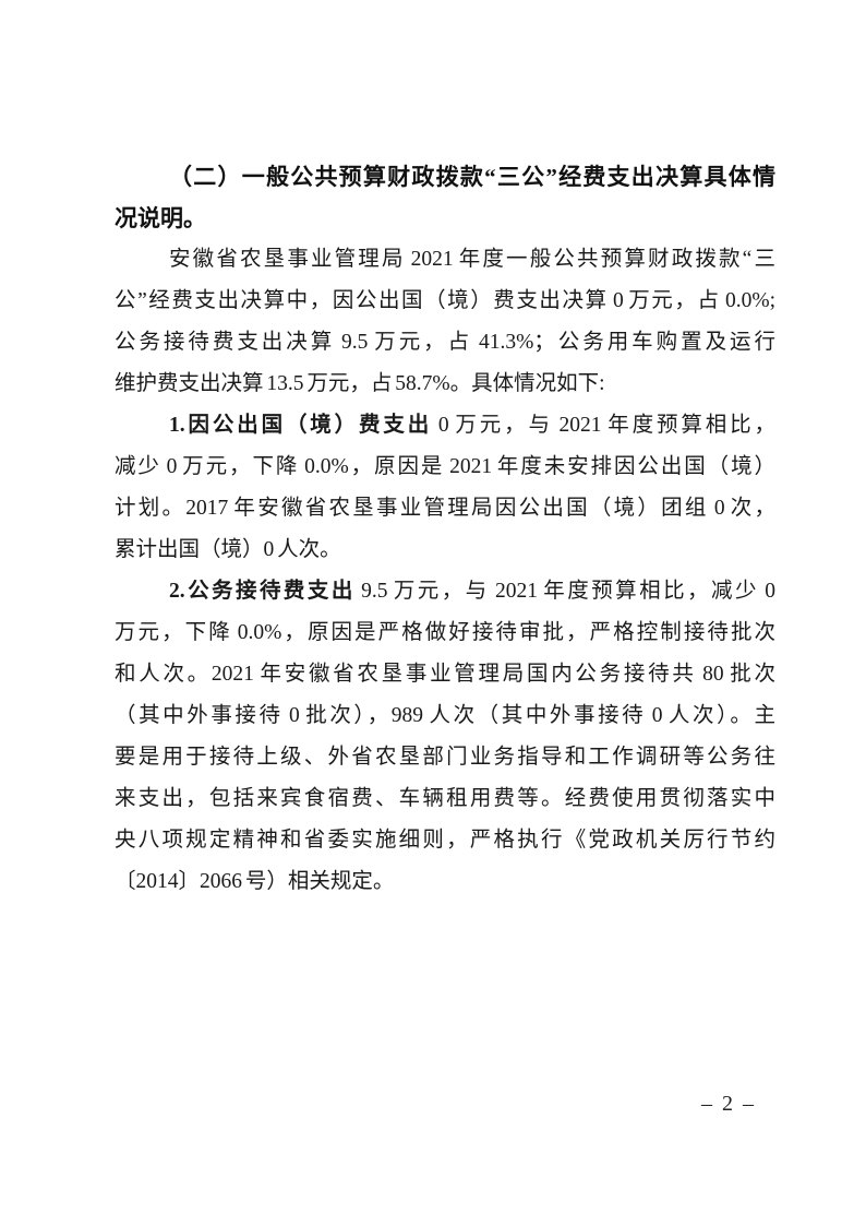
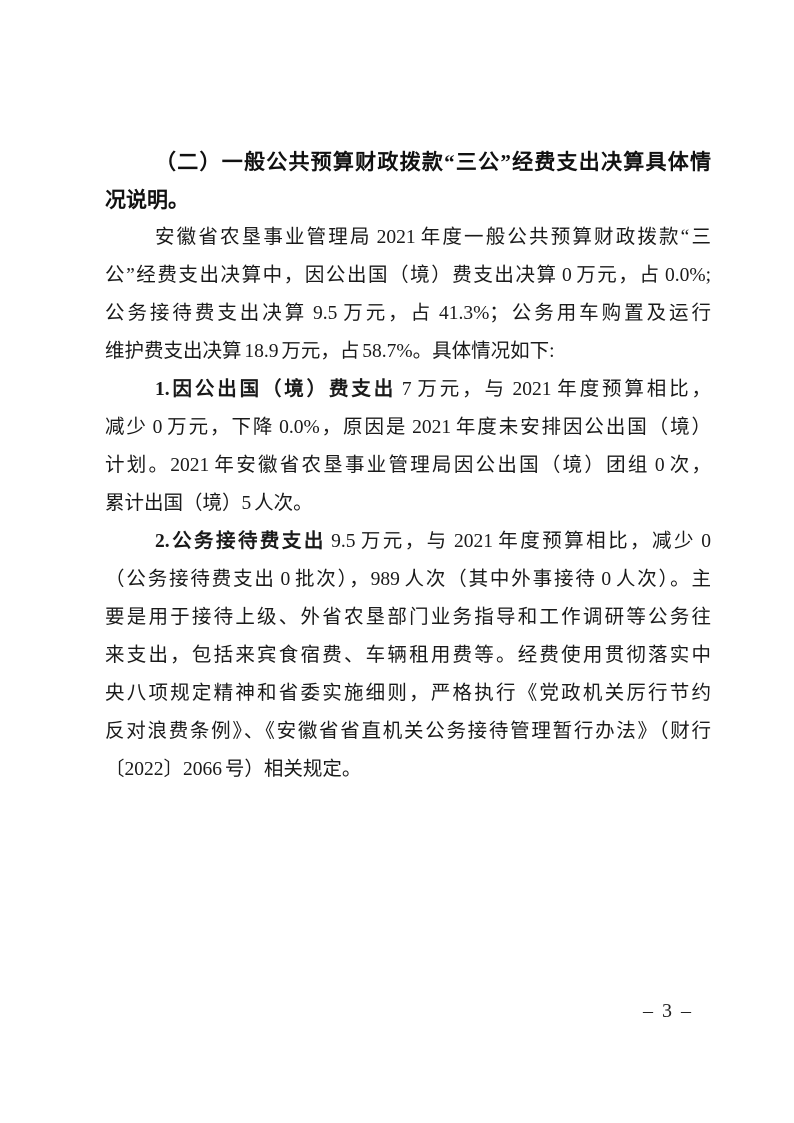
  （二）一般公共预算财政拨款“三公”经费支出决算具体情
  况说明。
  安徽省农垦事业管理局 2021 年度一般公共预算财政拨款“三
  公”经费支出决算中，因公出国（境）费支出决算 0 万元，占 0.0%;
  公务接待费支出决算 9.5 万元，占 41.3%；公务用车购置及运行
- 维护费支出决算 13.5 万元，占 58.7%。具体情况如下:
+ 维护费支出决算 18.9 万元，占 58.7%。具体情况如下:
- 1.因公出国（境）费支出 0 万元，与 2021 年度预算相比，
+ 1.因公出国（境）费支出 7 万元，与 2021 年度预算相比，
  减少 0 万元，下降 0.0%，原因是 2021 年度未安排因公出国（境）
- 计划。2017 年安徽省农垦事业管理局因公出国（境）团组 0 次，
+ 计划。2021 年安徽省农垦事业管理局因公出国（境）团组 0 次，
- 累计出国（境）0 人次。
+ 累计出国（境）5 人次。
  2.公务接待费支出 9.5 万元，与 2021 年度预算相比，减少 0
- 万元，下降 0.0%，原因是严格做好接待审批，严格控制接待批次
- 和人次。2021 年安徽省农垦事业管理局国内公务接待共 80 批次
- （其中外事接待 0 批次），989 人次（其中外事接待 0 人次）。主
+ （公务接待费支出 0 批次），989 人次（其中外事接待 0 人次）。主
  要是用于接待上级、外省农垦部门业务指导和工作调研等公务往
  来支出，包括来宾食宿费、车辆租用费等。经费使用贯彻落实中
  央八项规定精神和省委实施细则，严格执行《党政机关厉行节约
+ 反对浪费条例》、《安徽省省直机关公务接待管理暂行办法》（财行
- 〔2014〕2066 号）相关规定。
+ 〔2022〕2066 号）相关规定。
- – 2 –
+ – 3 –
